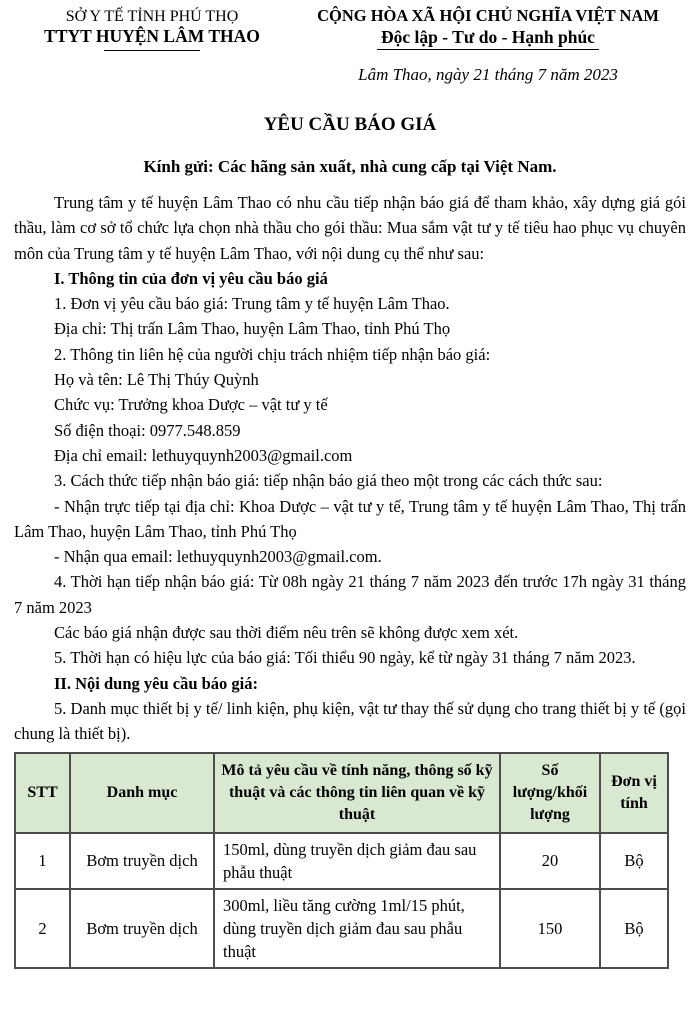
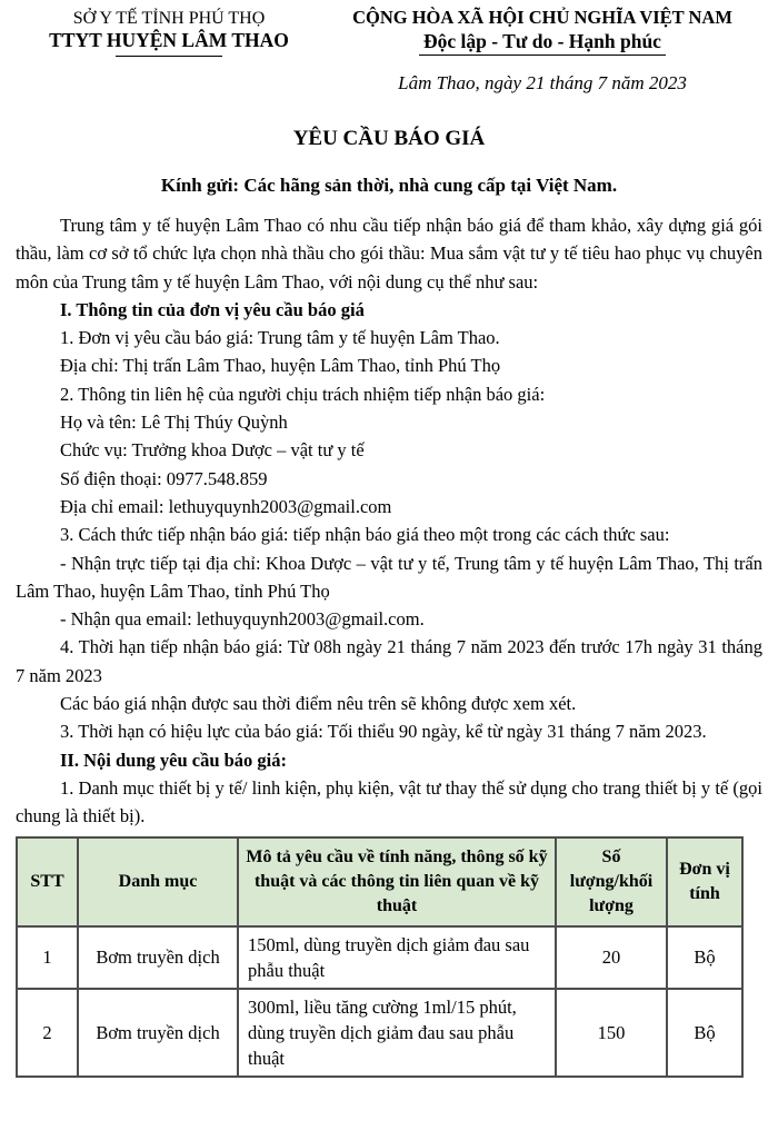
  SỞ Y TẾ TỈNH PHÚ THỌ
  TTYT HUYỆN LÂM THAO
  CỘNG HÒA XÃ HỘI CHỦ NGHĨA VIỆT NAM
  Độc lập - Tư do - Hạnh phúc
  Lâm Thao, ngày 21 tháng 7 năm 2023
  YÊU CẦU BÁO GIÁ
- Kính gửi: Các hãng sản xuất, nhà cung cấp tại Việt Nam.
+ Kính gửi: Các hãng sản thời, nhà cung cấp tại Việt Nam.
  Trung tâm y tế huyện Lâm Thao có nhu cầu tiếp nhận báo giá để tham khảo, xây dựng giá gói thầu, làm cơ sở tổ chức lựa chọn nhà thầu cho gói thầu: Mua sắm vật tư y tế tiêu hao phục vụ chuyên môn của Trung tâm y tế huyện Lâm Thao, với nội dung cụ thể như sau:
  I. Thông tin của đơn vị yêu cầu báo giá
  1. Đơn vị yêu cầu báo giá: Trung tâm y tế huyện Lâm Thao.
  Địa chỉ: Thị trấn Lâm Thao, huyện Lâm Thao, tỉnh Phú Thọ
  2. Thông tin liên hệ của người chịu trách nhiệm tiếp nhận báo giá:
  Họ và tên: Lê Thị Thúy Quỳnh
  Chức vụ: Trưởng khoa Dược – vật tư y tế
  Số điện thoại: 0977.548.859
  Địa chỉ email: lethuyquynh2003@gmail.com
  3. Cách thức tiếp nhận báo giá: tiếp nhận báo giá theo một trong các cách thức sau:
  - Nhận trực tiếp tại địa chỉ: Khoa Dược – vật tư y tế, Trung tâm y tế huyện Lâm Thao, Thị trấn Lâm Thao, huyện Lâm Thao, tỉnh Phú Thọ
  - Nhận qua email: lethuyquynh2003@gmail.com.
  4. Thời hạn tiếp nhận báo giá: Từ 08h ngày 21 tháng 7 năm 2023 đến trước 17h ngày 31 tháng 7 năm 2023
  Các báo giá nhận được sau thời điểm nêu trên sẽ không được xem xét.
- 5. Thời hạn có hiệu lực của báo giá: Tối thiểu 90 ngày, kể từ ngày 31 tháng 7 năm 2023.
+ 3. Thời hạn có hiệu lực của báo giá: Tối thiểu 90 ngày, kể từ ngày 31 tháng 7 năm 2023.
  II. Nội dung yêu cầu báo giá:
- 5. Danh mục thiết bị y tế/ linh kiện, phụ kiện, vật tư thay thế sử dụng cho trang thiết bị y tế (gọi chung là thiết bị).
+ 1. Danh mục thiết bị y tế/ linh kiện, phụ kiện, vật tư thay thế sử dụng cho trang thiết bị y tế (gọi chung là thiết bị).
  STT	Danh mục	Mô tả yêu cầu về tính năng, thông số kỹ thuật và các thông tin liên quan về kỹ thuật	Số lượng/khối lượng	Đơn vị tính
  1	Bơm truyền dịch	150ml, dùng truyền dịch giảm đau sau phẫu thuật	20	Bộ
  2	Bơm truyền dịch	300ml, liều tăng cường 1ml/15 phút, dùng truyền dịch giảm đau sau phẫu thuật	150	Bộ
